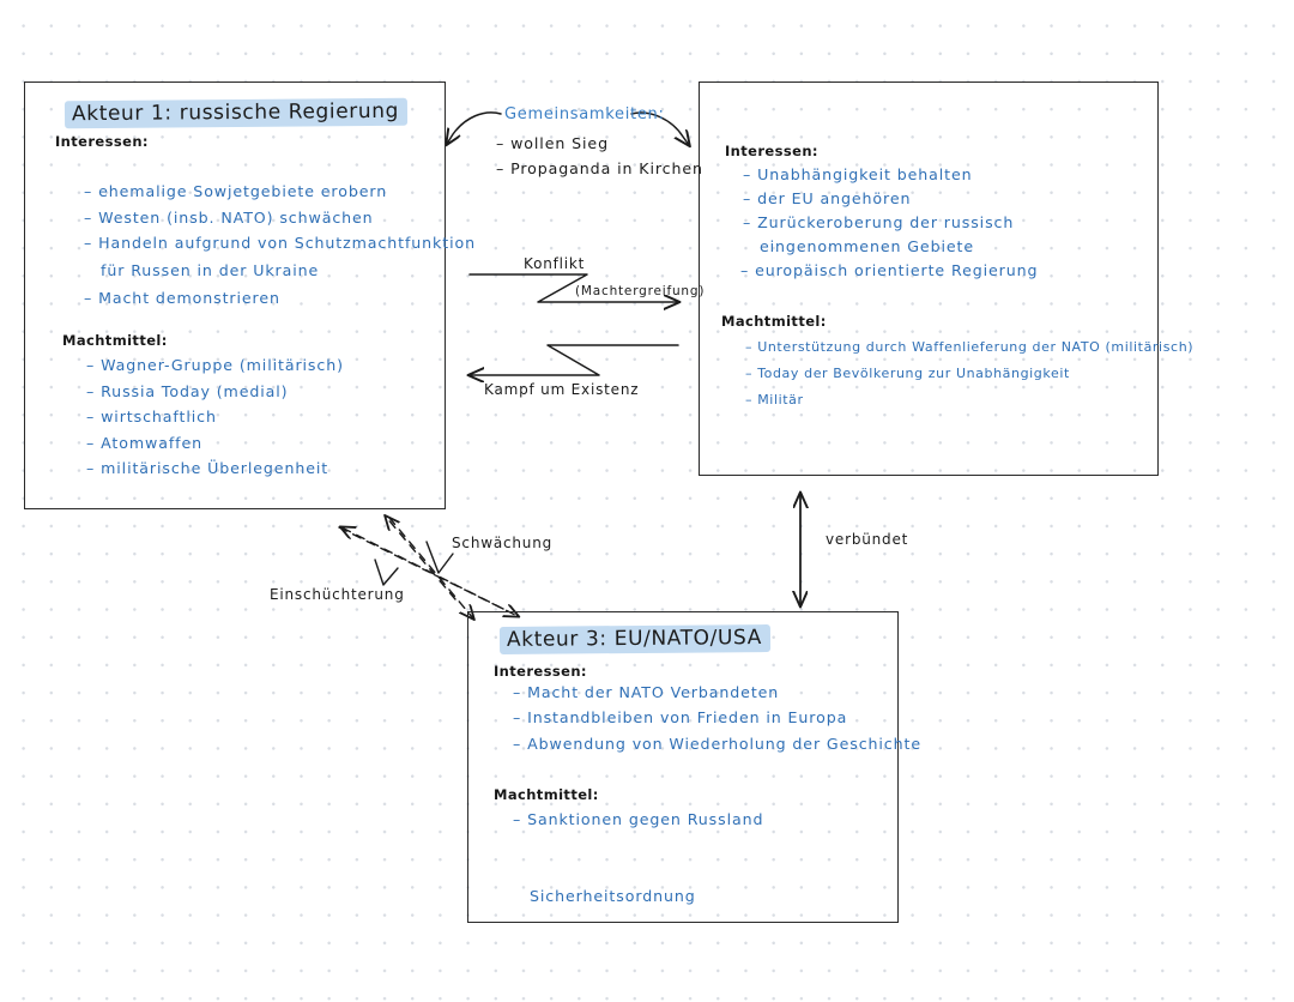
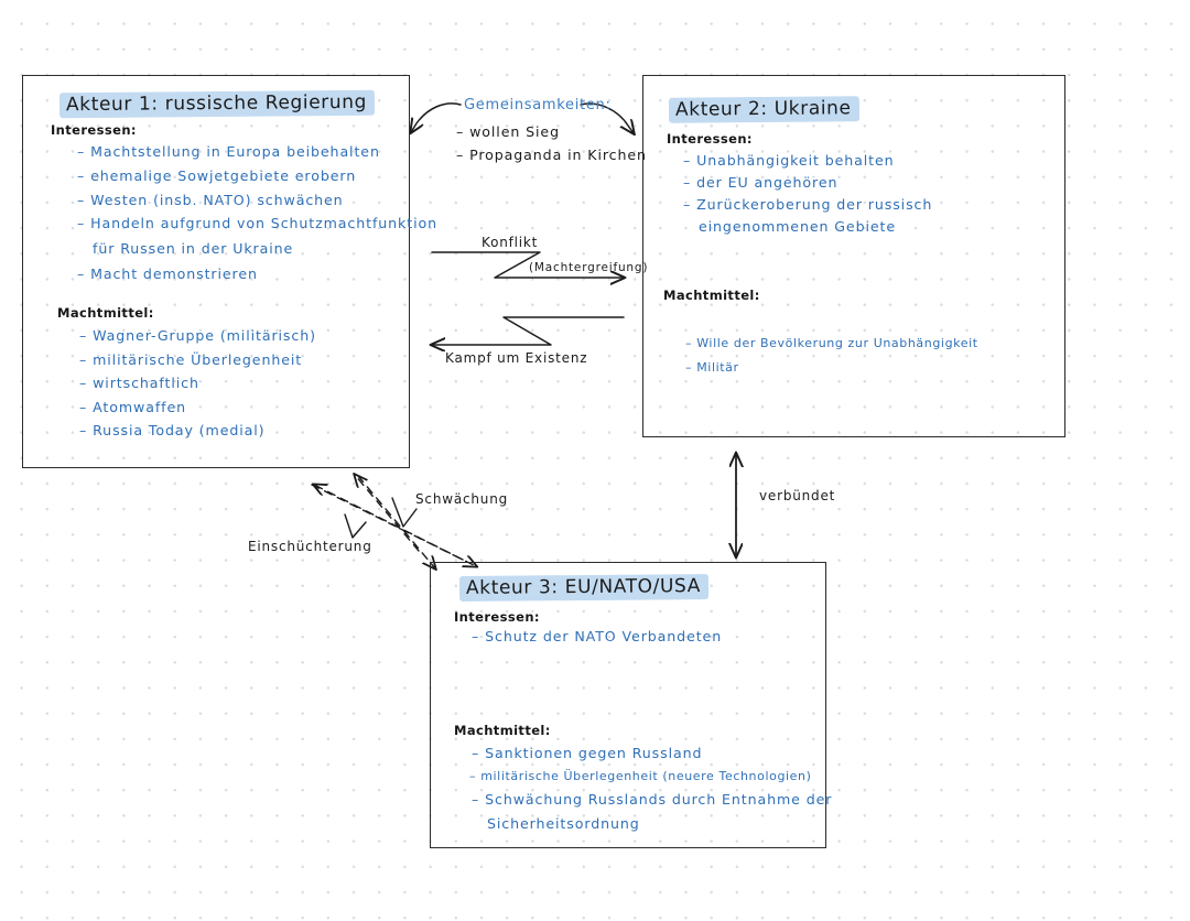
  Akteur 1: russische Regierung
  Interessen:
+ – Machtstellung in Europa beibehalten
  – ehemalige Sowjetgebiete erobern
  – Westen (insb. NATO) schwächen
  – Handeln aufgrund von Schutzmachtfunktion
  für Russen in der Ukraine
  – Macht demonstrieren
  Machtmittel:
  – Wagner-Gruppe (militärisch)
- – Russia Today (medial)
+ – militärische Überlegenheit
  – wirtschaftlich
  – Atomwaffen
- – militärische Überlegenheit
+ – Russia Today (medial)
+ Akteur 2: Ukraine
  Interessen:
  – Unabhängigkeit behalten
  – der EU angehören
  – Zurückeroberung der russisch
  eingenommenen Gebiete
- – europäisch orientierte Regierung
  Machtmittel:
- – Unterstützung durch Waffenlieferung der NATO (militärisch)
- – Today der Bevölkerung zur Unabhängigkeit
+ – Wille der Bevölkerung zur Unabhängigkeit
  – Militär
  Akteur 3: EU/NATO/USA
  Interessen:
- – Macht der NATO Verbandeten
+ – Schutz der NATO Verbandeten
- – Instandbleiben von Frieden in Europa
- – Abwendung von Wiederholung der Geschichte
  Machtmittel:
  – Sanktionen gegen Russland
+ – militärische Überlegenheit (neuere Technologien)
+ – Schwächung Russlands durch Entnahme der
  Sicherheitsordnung
  Gemeinsamkeiten:
  – wollen Sieg
  – Propaganda in Kirchen
  Konflikt
  (Machtergreifung)
  Kampf um Existenz
  Schwächung
  Einschüchterung
  verbündet
